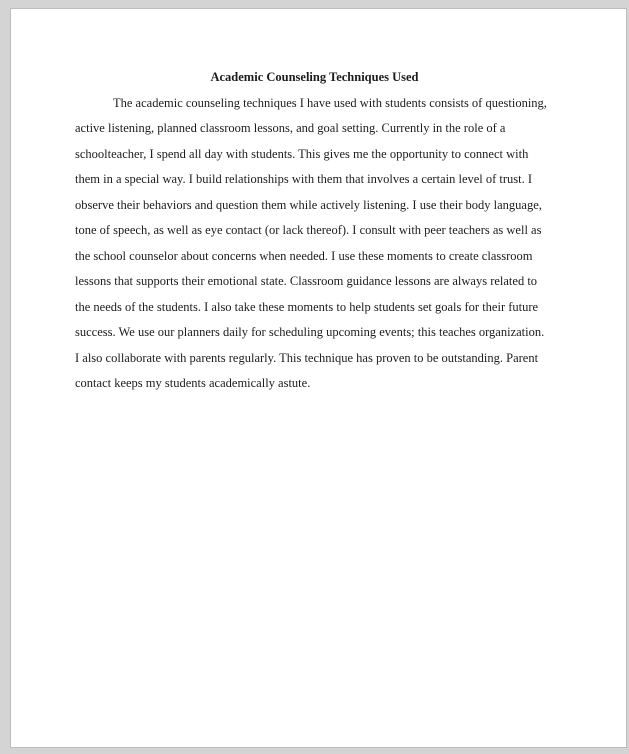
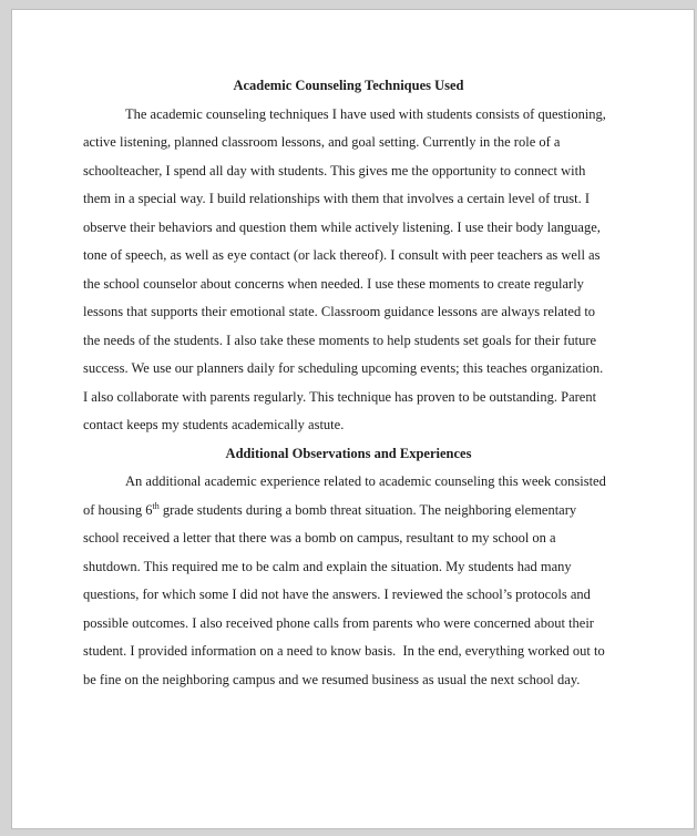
  Academic Counseling Techniques Used
- The academic counseling techniques I have used with students consists of questioning, active listening, planned classroom lessons, and goal setting. Currently in the role of a schoolteacher, I spend all day with students. This gives me the opportunity to connect with them in a special way. I build relationships with them that involves a certain level of trust. I observe their behaviors and question them while actively listening. I use their body language, tone of speech, as well as eye contact (or lack thereof). I consult with peer teachers as well as the school counselor about concerns when needed. I use these moments to create classroom lessons that supports their emotional state. Classroom guidance lessons are always related to the needs of the students. I also take these moments to help students set goals for their future success. We use our planners daily for scheduling upcoming events; this teaches organization. I also collaborate with parents regularly. This technique has proven to be outstanding. Parent contact keeps my students academically astute.
+ The academic counseling techniques I have used with students consists of questioning, active listening, planned classroom lessons, and goal setting. Currently in the role of a schoolteacher, I spend all day with students. This gives me the opportunity to connect with them in a special way. I build relationships with them that involves a certain level of trust. I observe their behaviors and question them while actively listening. I use their body language, tone of speech, as well as eye contact (or lack thereof). I consult with peer teachers as well as the school counselor about concerns when needed. I use these moments to create regularly lessons that supports their emotional state. Classroom guidance lessons are always related to the needs of the students. I also take these moments to help students set goals for their future success. We use our planners daily for scheduling upcoming events; this teaches organization. I also collaborate with parents regularly. This technique has proven to be outstanding. Parent contact keeps my students academically astute.
+ Additional Observations and Experiences
+ An additional academic experience related to academic counseling this week consisted of housing 6th grade students during a bomb threat situation. The neighboring elementary school received a letter that there was a bomb on campus, resultant to my school on a shutdown. This required me to be calm and explain the situation. My students had many questions, for which some I did not have the answers. I reviewed the school’s protocols and possible outcomes. I also received phone calls from parents who were concerned about their student. I provided information on a need to know basis. In the end, everything worked out to be fine on the neighboring campus and we resumed business as usual the next school day.
